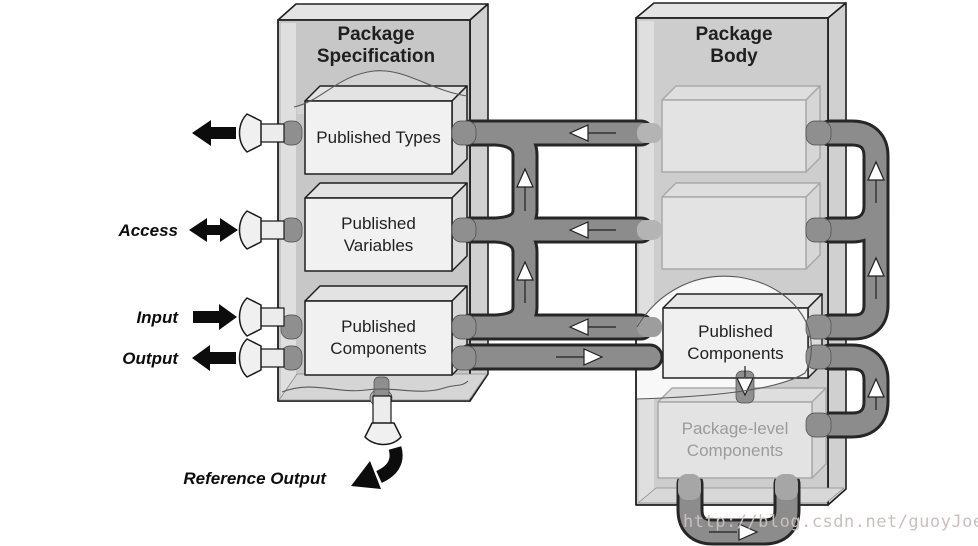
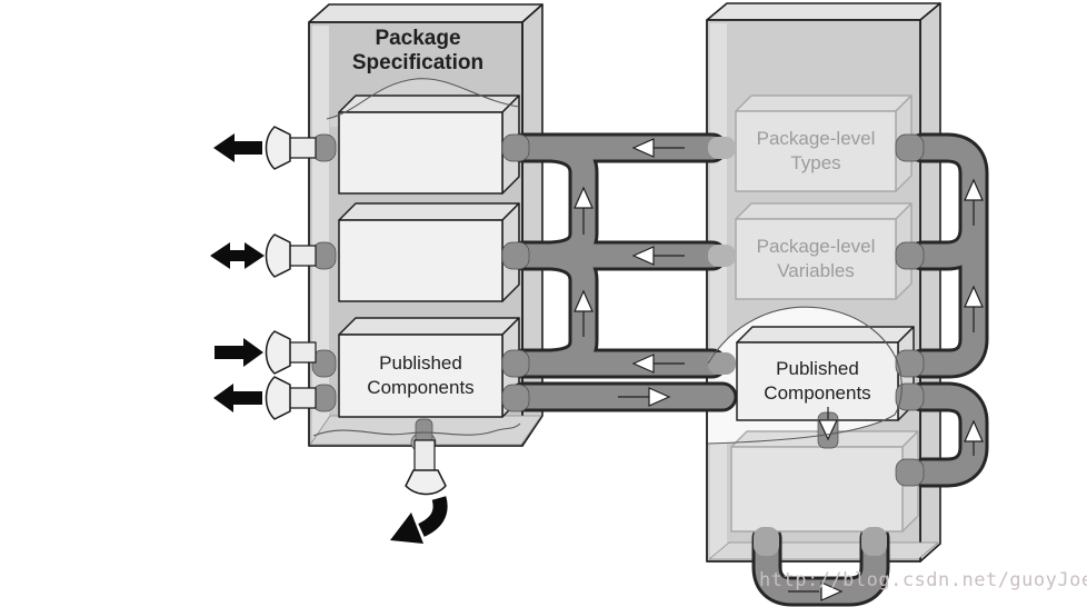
  Package Specification
- Package Body
- Published Types
- Published Variables
  Published Components
+ Package-level Types
+ Package-level Variables
  Published Components
- Package-level Components
- Access
- Input
- Output
- Reference Output
  http://blog.csdn.net/guoyJo
